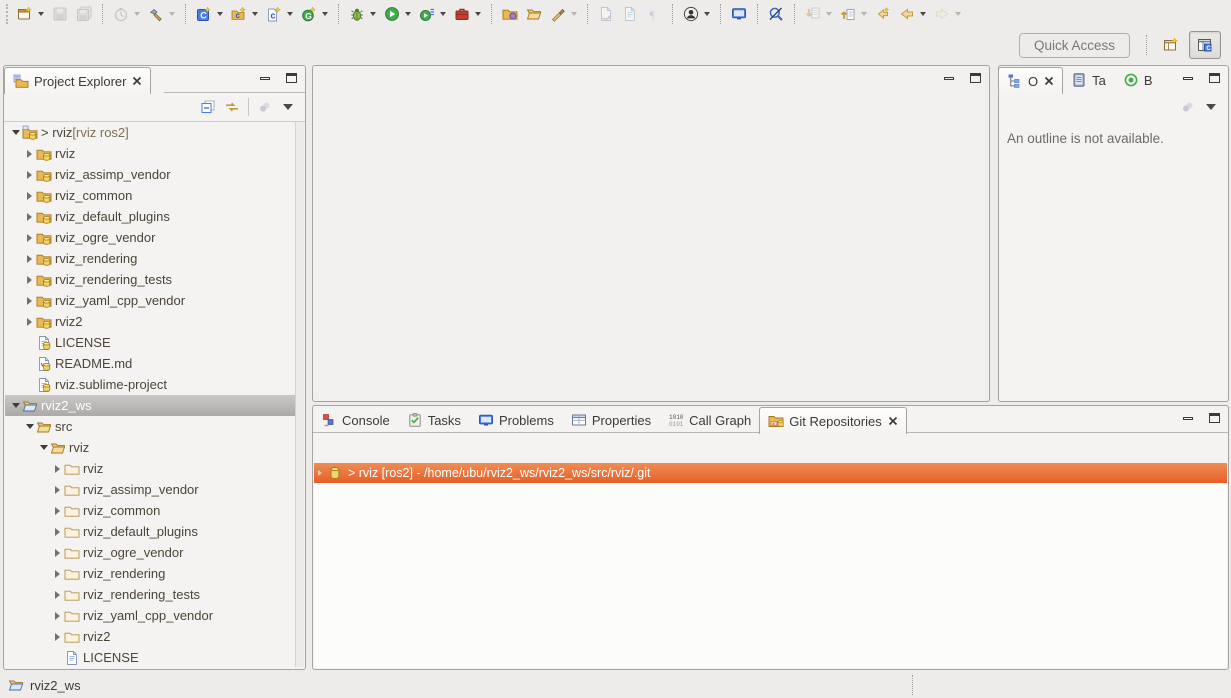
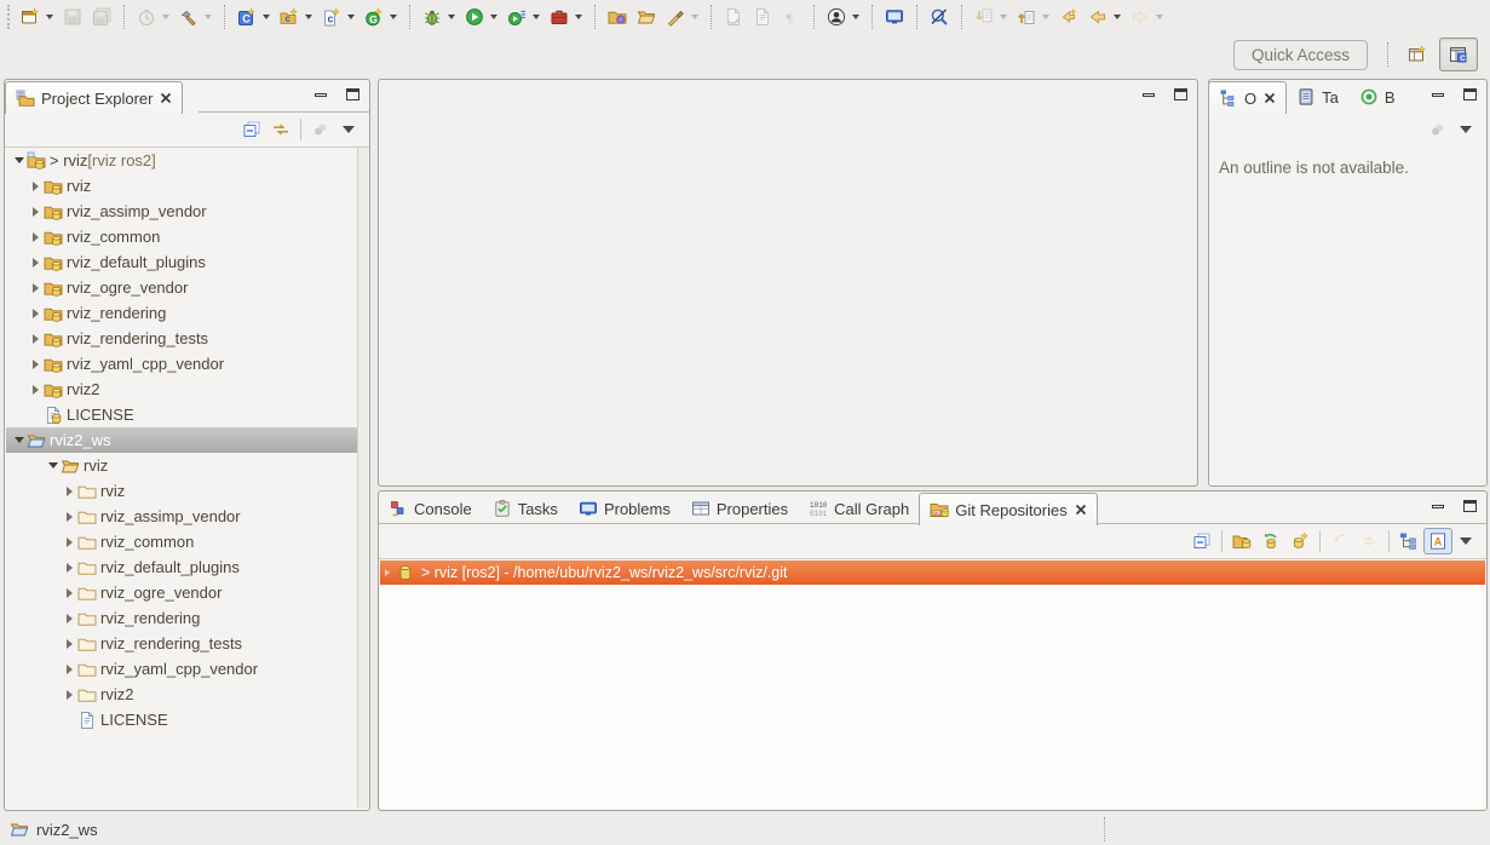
  C
  c
  c
  G
  ¶
  Quick Access
  Project Explorer
  > rviz
  [rviz ros2]
  rviz
  rviz_assimp_vendor
  rviz_common
  rviz_default_plugins
  rviz_ogre_vendor
  rviz_rendering
  rviz_rendering_tests
  rviz_yaml_cpp_vendor
  rviz2
  LICENSE
- w
- README.md
- rviz.sublime-project
  rviz2_ws
- src
  rviz
  rviz
  rviz_assimp_vendor
  rviz_common
  rviz_default_plugins
  rviz_ogre_vendor
  rviz_rendering
  rviz_rendering_tests
  rviz_yaml_cpp_vendor
  rviz2
  LICENSE
  O
  Ta
  B
  An outline is not available.
  Console
  Tasks
  Problems
  Properties
  Call Graph
  Git Repositories
+ A
  > rviz [ros2] - /home/ubu/rviz2_ws/rviz2_ws/src/rviz/.git
  rviz2_ws
